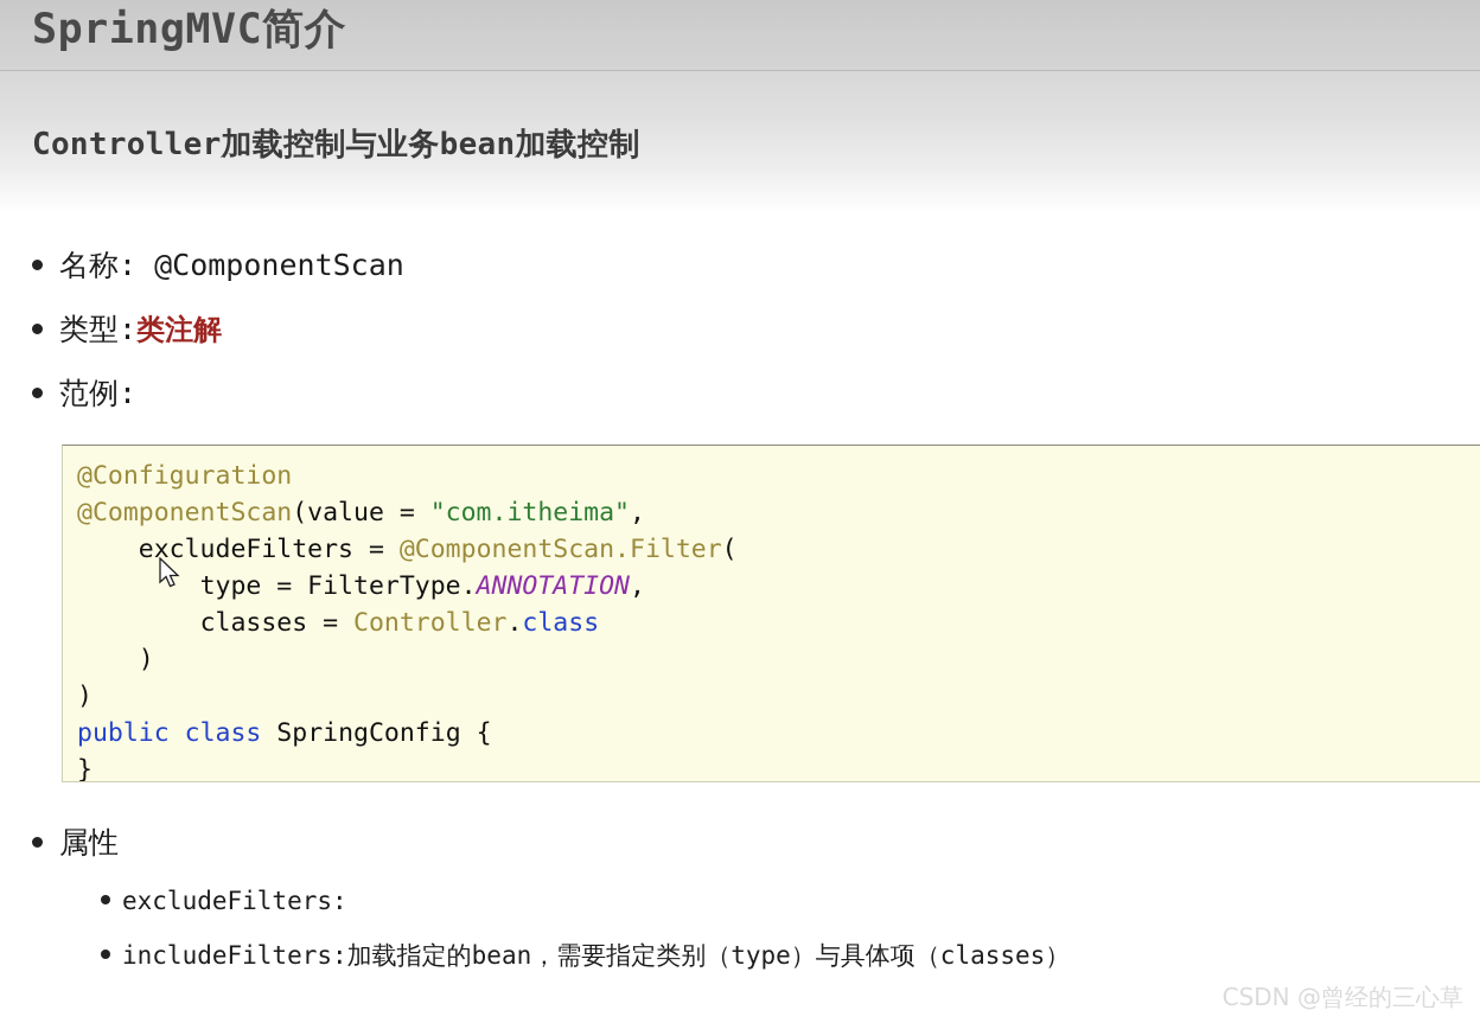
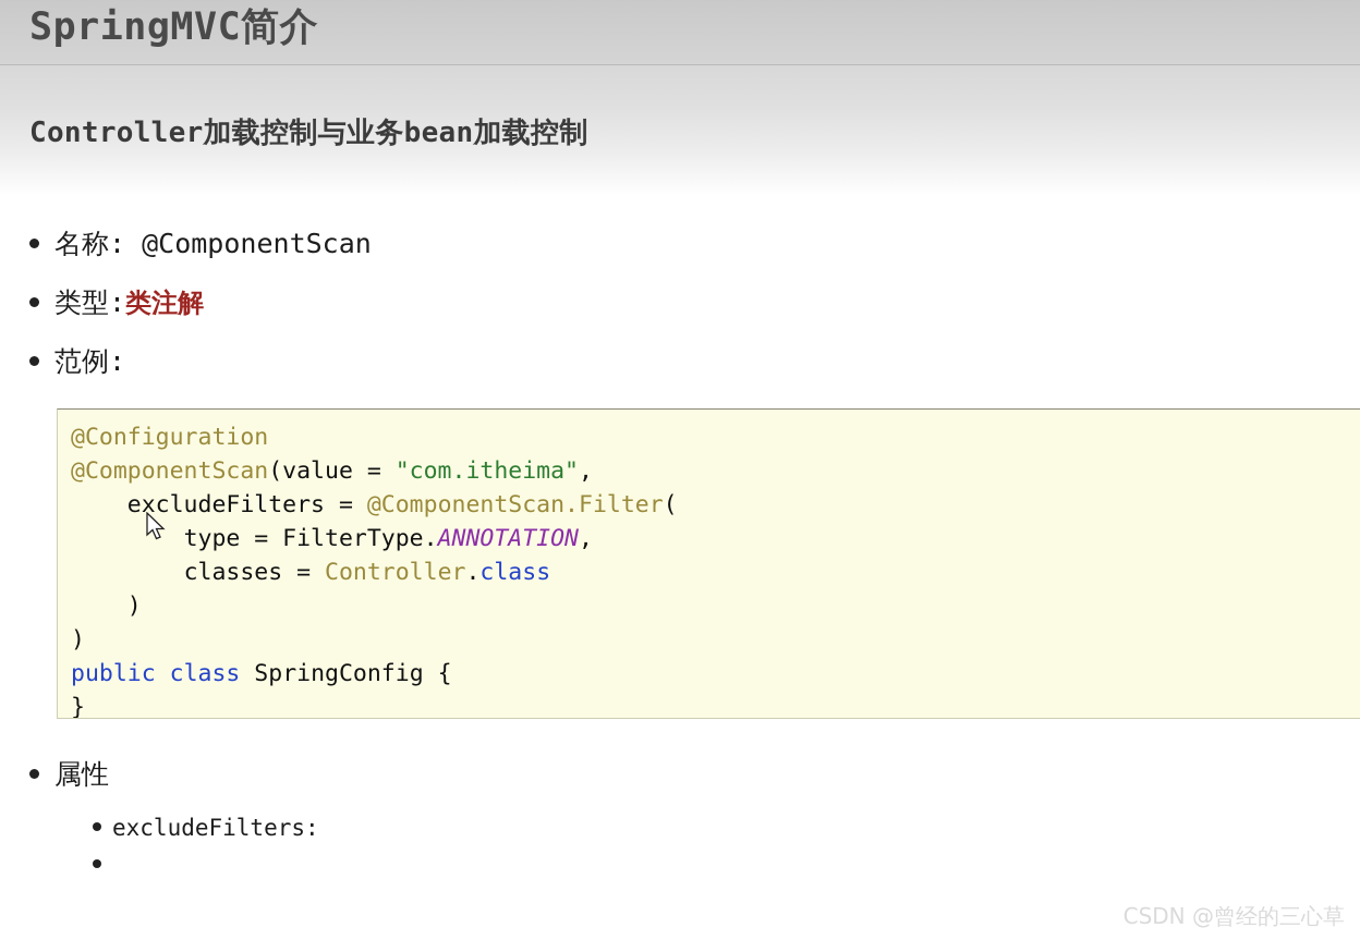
  SpringMVC简介
  Controller加载控制与业务bean加载控制
  名称: @ComponentScan
  类型:
  类注解
  范例:
  @Configuration @ComponentScan(value = "com.itheima", excludeFilters = @ComponentScan.Filter( type = FilterType.ANNOTATION, classes = Controller.class ) ) public class SpringConfig { }
  属性
  excludeFilters:
- includeFilters:
- 加载指定的bean，需要指定类别（type）与具体项（classes）
  CSDN @曾经的三心草
